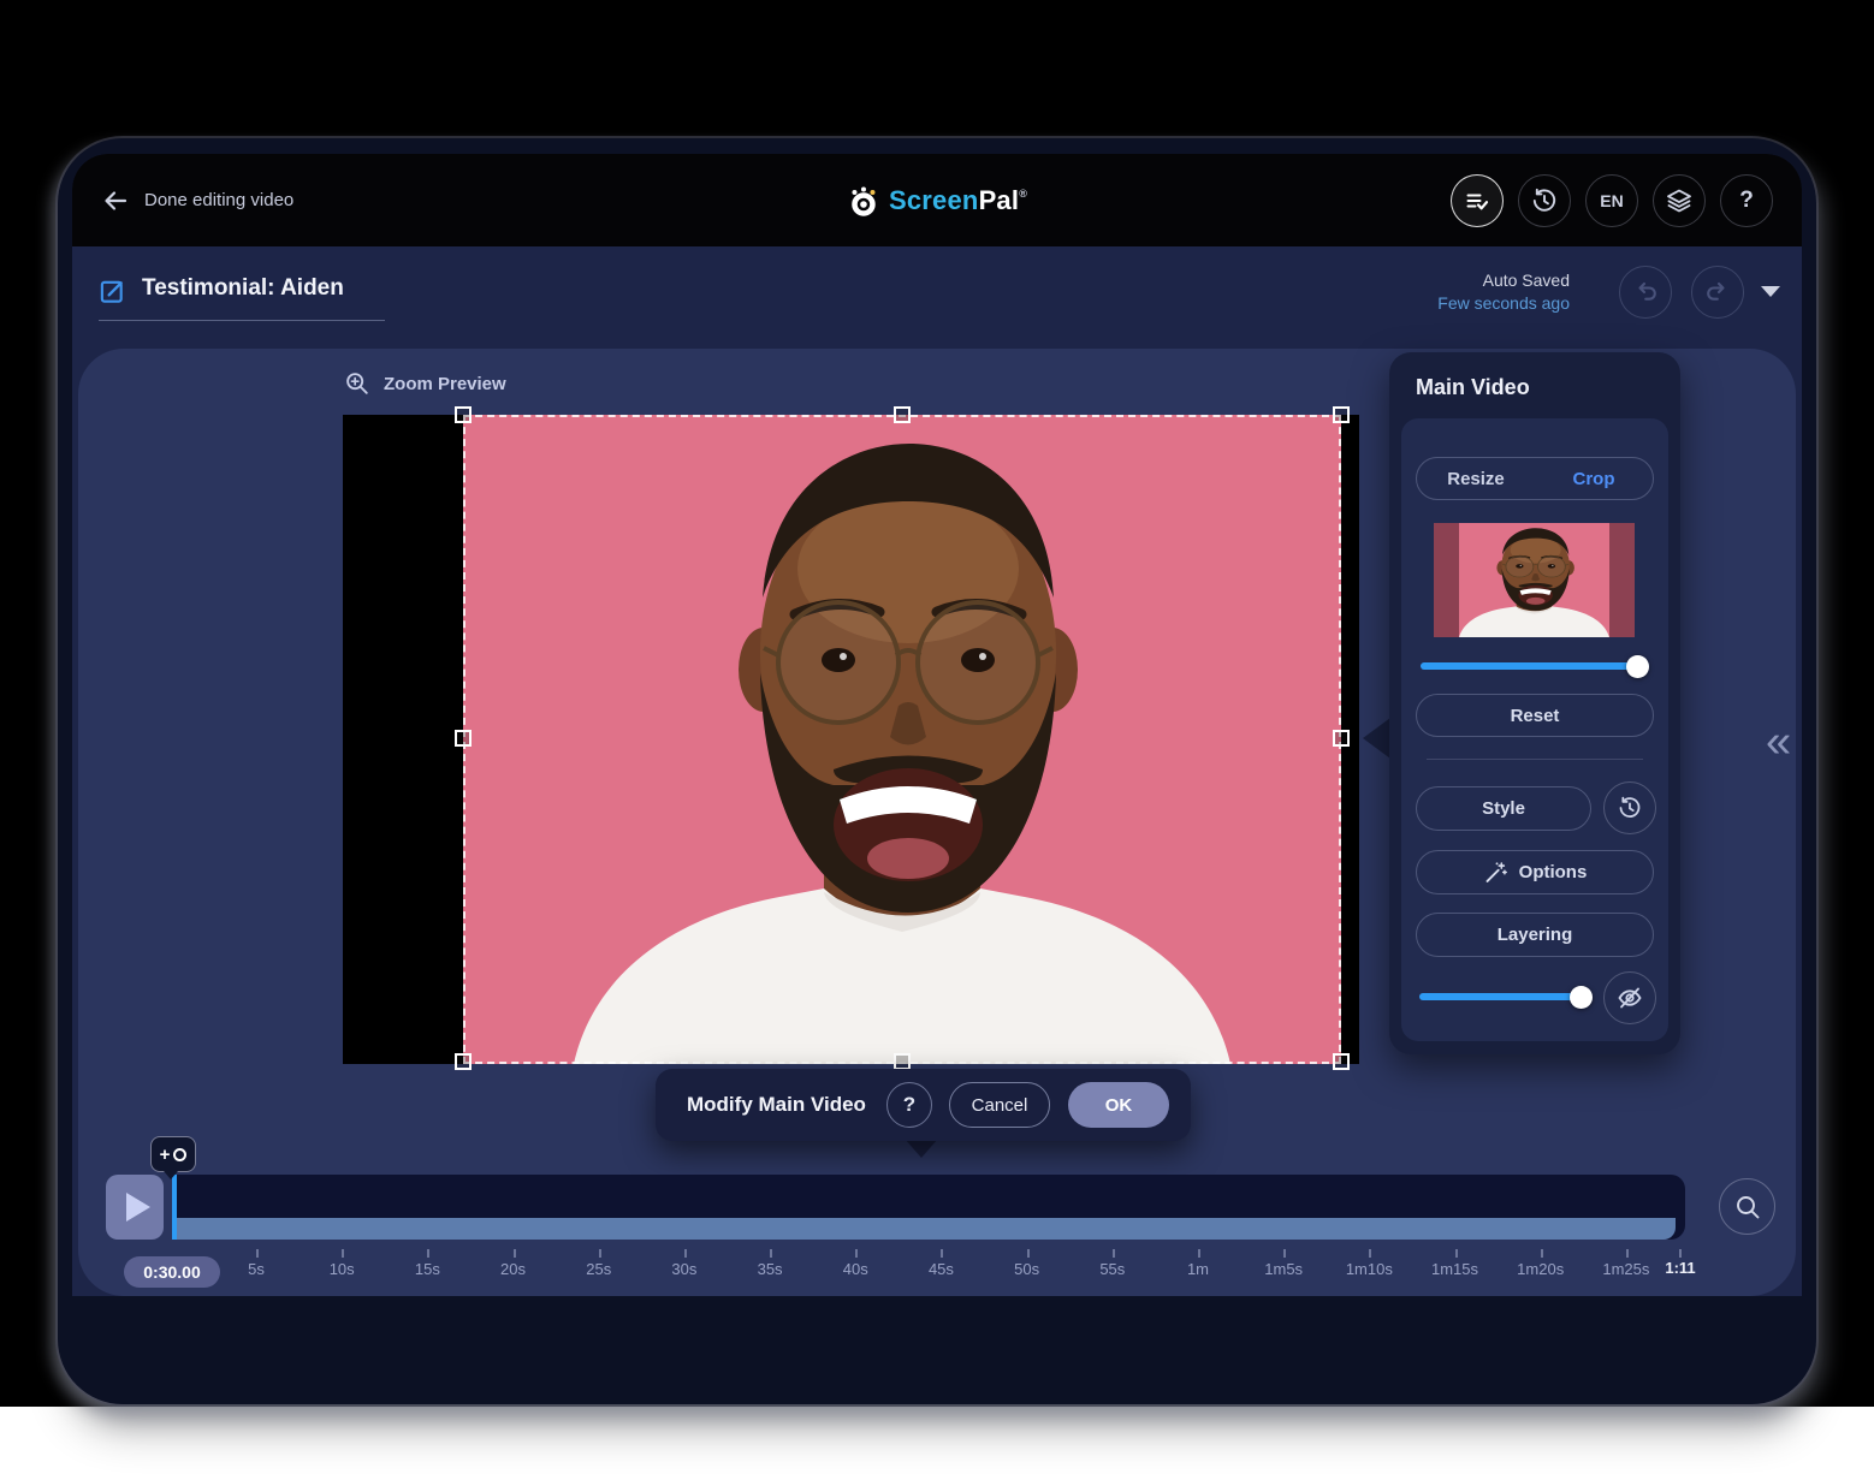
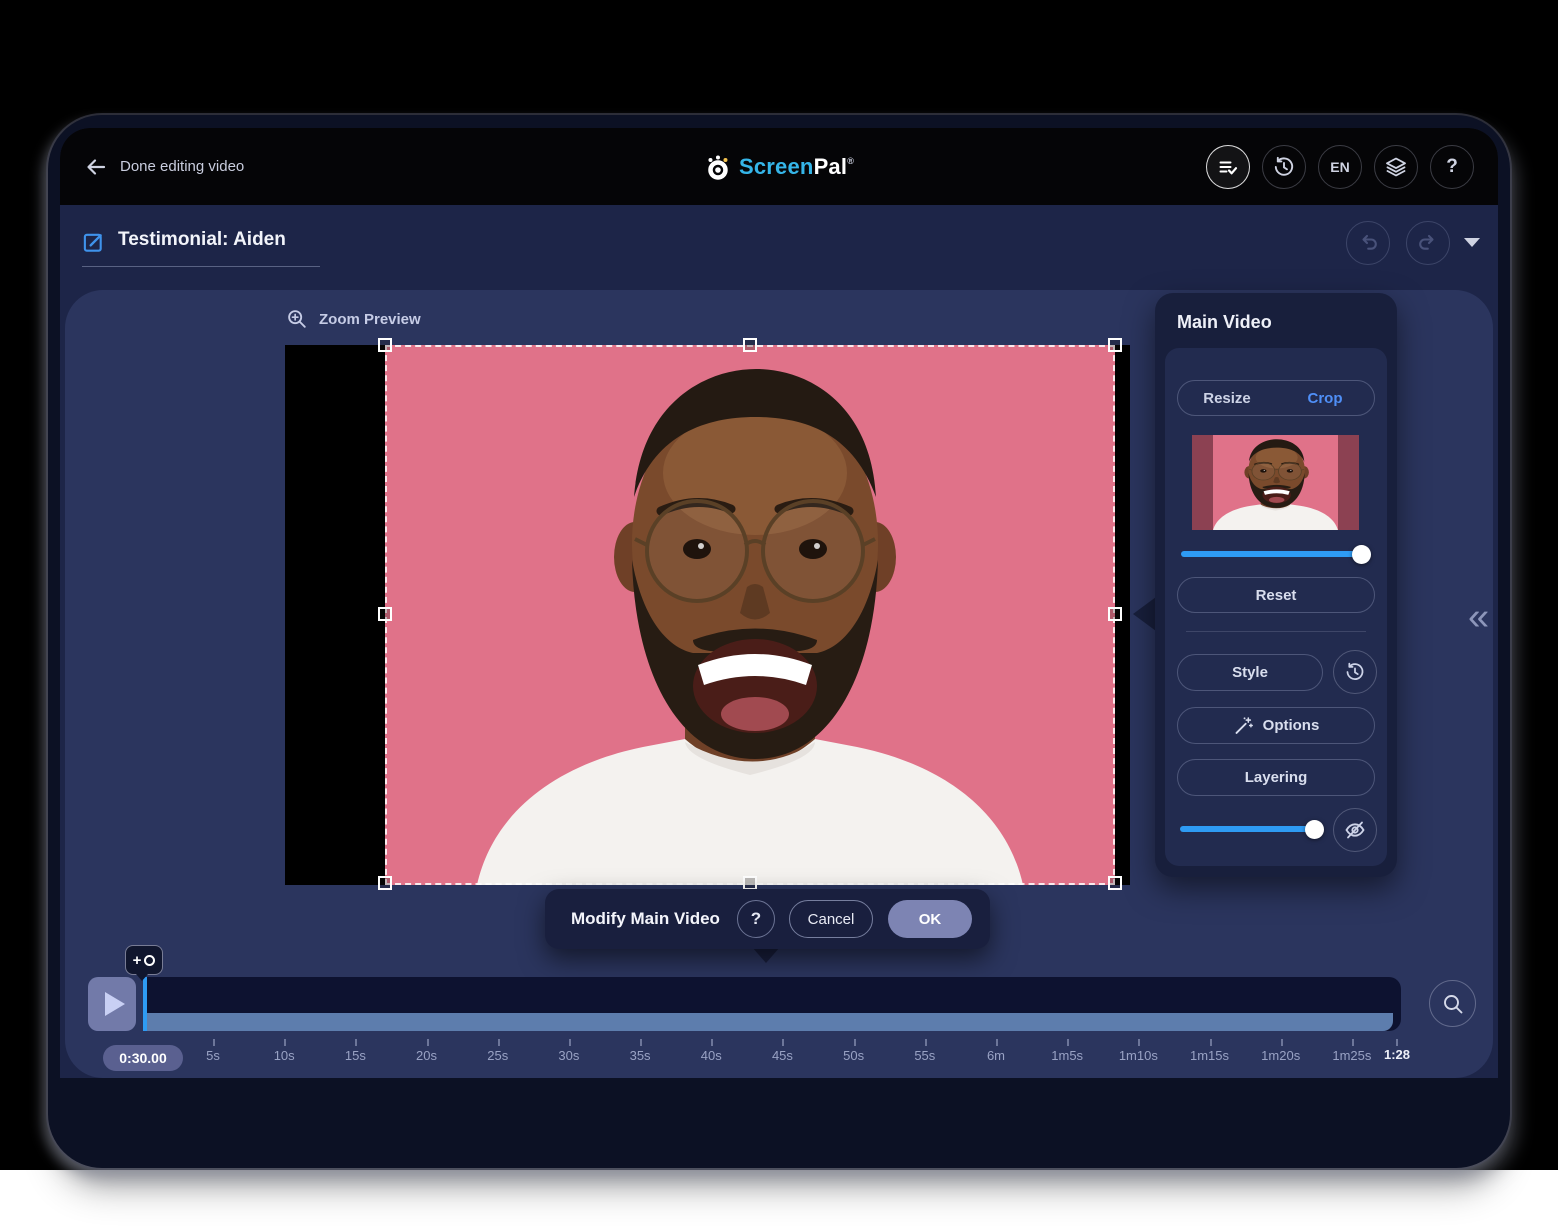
  Done editing video
  Screen
  Pal
  ®
  EN
  ?
  Testimonial: Aiden
- Auto Saved
- Few seconds ago
  Zoom Preview
  Main Video
  Resize
  Crop
  Reset
  Style
  Options
  Layering
  «
  Modify Main Video
  ?
  Cancel
  OK
  +
  0:30.00
  5s
  10s
  15s
  20s
  25s
  30s
  35s
  40s
  45s
  50s
  55s
- 1m
+ 6m
  1m5s
  1m10s
  1m15s
  1m20s
  1m25s
- 1:11
+ 1:28
